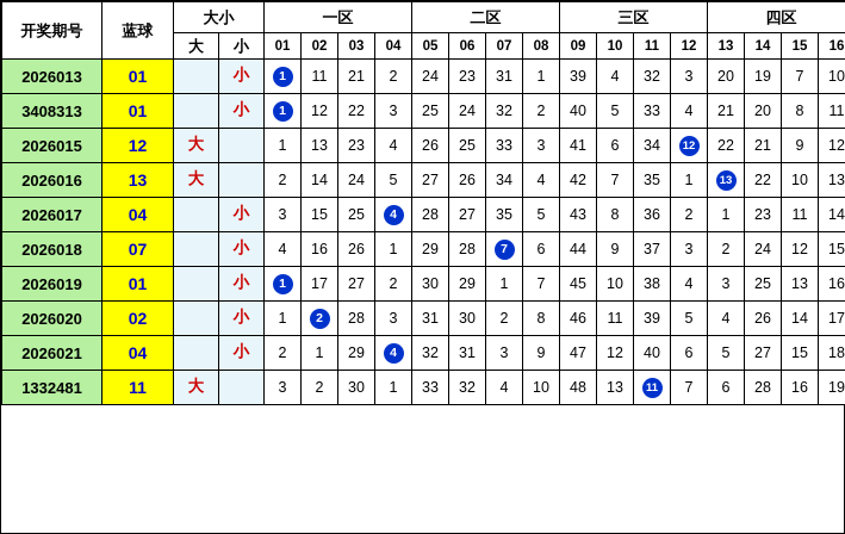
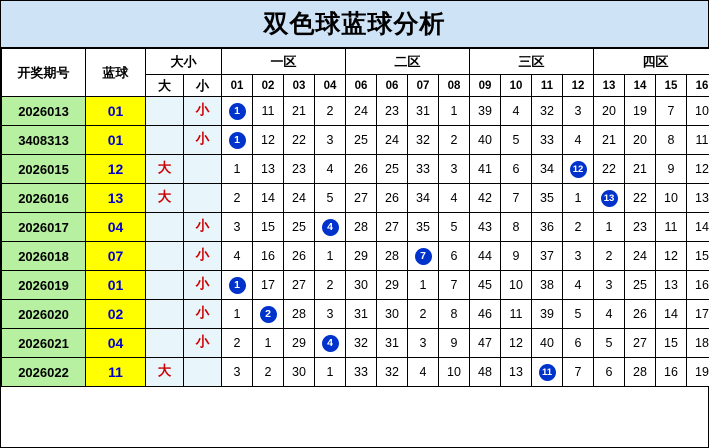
+ 双色球蓝球分析
  开奖期号	蓝球	大小	一区	二区	三区	四区
- 大	小	01	02	03	04	05	06	07	08	09	10	11	12	13	14	15	16
+ 大	小	01	02	03	04	06	06	07	08	09	10	11	12	13	14	15	16
  2026013	01		小	1	11	21	2	24	23	31	1	39	4	32	3	20	19	7	10
  3408313	01		小	1	12	22	3	25	24	32	2	40	5	33	4	21	20	8	11
  2026015	12	大		1	13	23	4	26	25	33	3	41	6	34	12	22	21	9	12
  2026016	13	大		2	14	24	5	27	26	34	4	42	7	35	1	13	22	10	13
  2026017	04		小	3	15	25	4	28	27	35	5	43	8	36	2	1	23	11	14
  2026018	07		小	4	16	26	1	29	28	7	6	44	9	37	3	2	24	12	15
  2026019	01		小	1	17	27	2	30	29	1	7	45	10	38	4	3	25	13	16
  2026020	02		小	1	2	28	3	31	30	2	8	46	11	39	5	4	26	14	17
  2026021	04		小	2	1	29	4	32	31	3	9	47	12	40	6	5	27	15	18
- 1332481	11	大		3	2	30	1	33	32	4	10	48	13	11	7	6	28	16	19
+ 2026022	11	大		3	2	30	1	33	32	4	10	48	13	11	7	6	28	16	19
